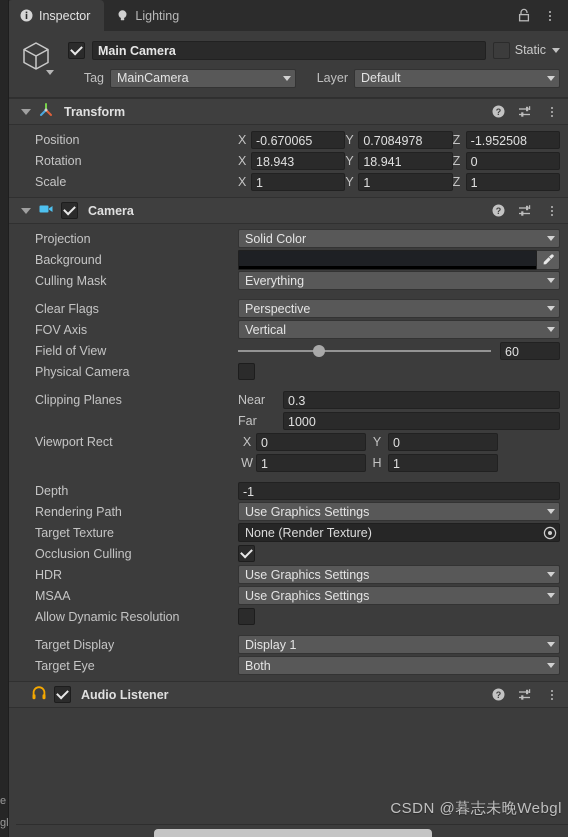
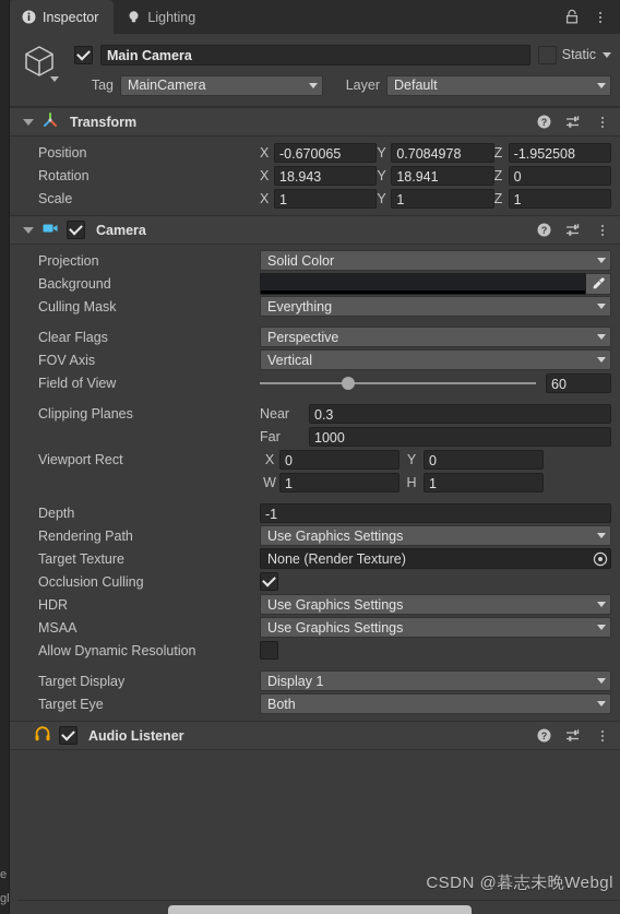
  e
  gl
  Inspector
  Lighting
  Main Camera
  Static
  Tag
  MainCamera
  Layer
  Default
  Transform
  ?
  Position
  X
  -0.670065
  Y
  0.7084978
  Z
  -1.952508
  Rotation
  X
  18.943
  Y
  18.941
  Z
  0
  Scale
  X
  1
  Y
  1
  Z
  1
  Camera
  ?
  Projection
  Solid Color
  Background
  Culling Mask
  Everything
  Clear Flags
  Perspective
  FOV Axis
  Vertical
  Field of View
  60
- Physical Camera
  Clipping Planes
  Near
  0.3
  Far
  1000
  Viewport Rect
  X
  0
  Y
  0
  W
  1
  H
  1
  Depth
  -1
  Rendering Path
  Use Graphics Settings
  Target Texture
  None (Render Texture)
  Occlusion Culling
  HDR
  Use Graphics Settings
  MSAA
  Use Graphics Settings
  Allow Dynamic Resolution
  Target Display
  Display 1
  Target Eye
  Both
  Audio Listener
  ?
  CSDN @暮志未晚Webgl
